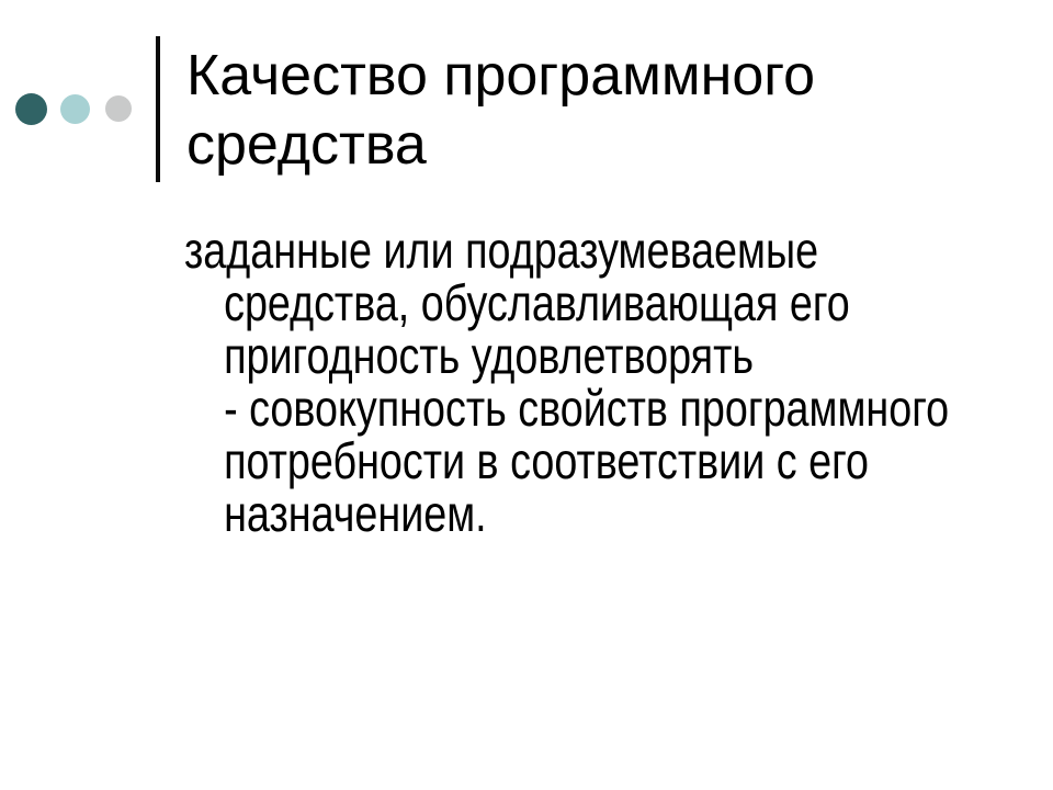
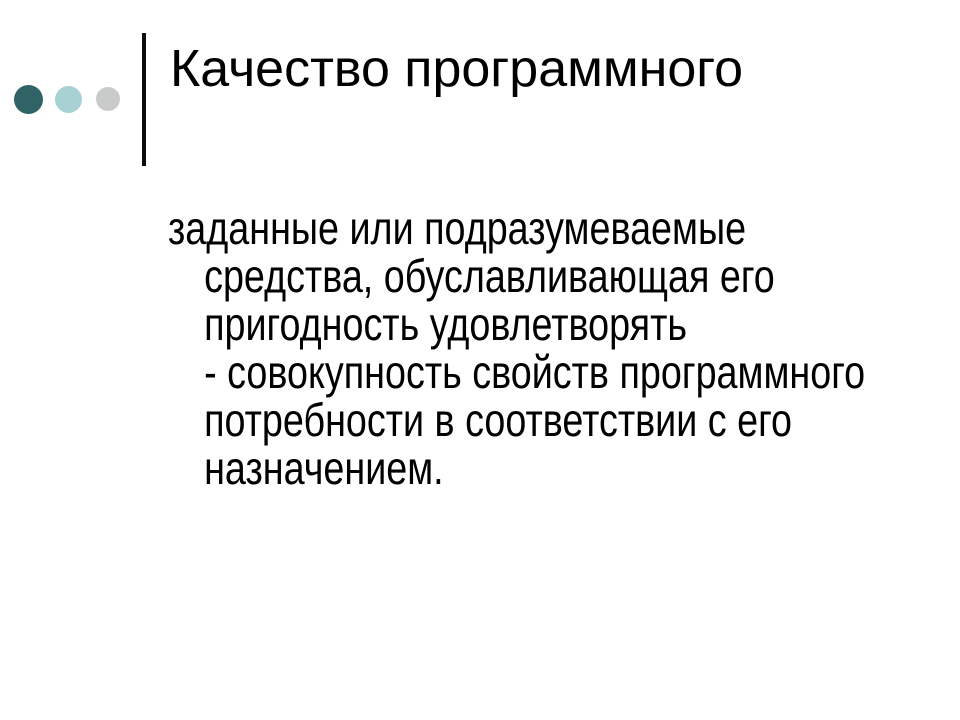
  Качество программного
- средства
  заданные или подразумеваемые
  средства, обуславливающая его
  пригодность удовлетворять
  - совокупность свойств программного
  потребности в соответствии с его
  назначением.
